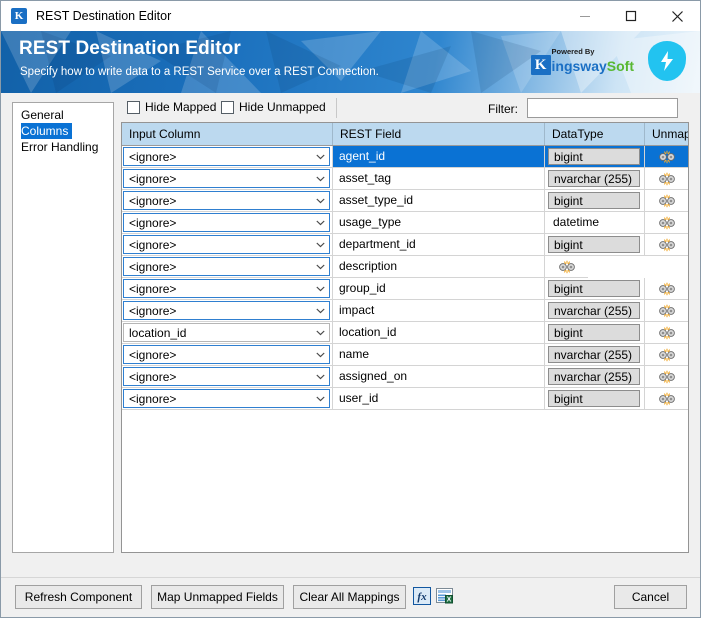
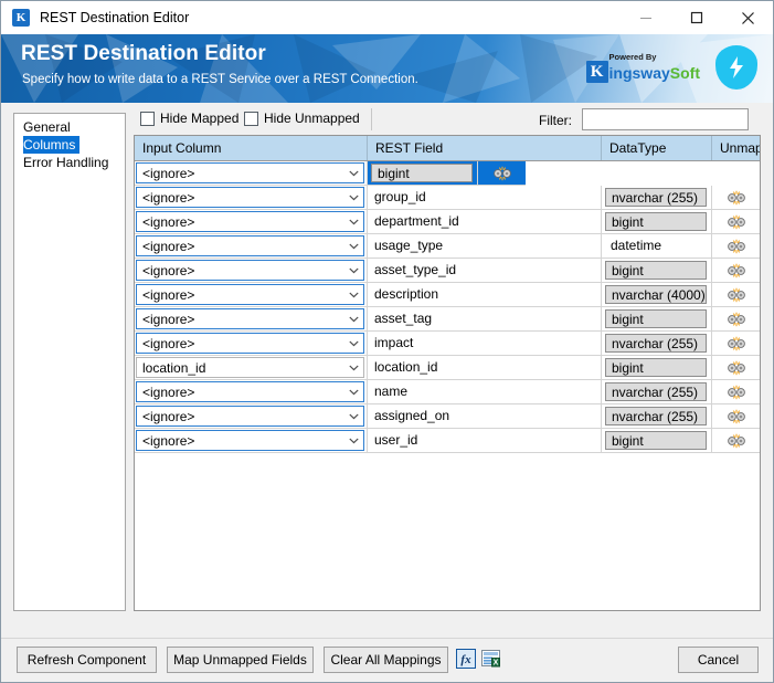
  K
  REST Destination Editor
  REST Destination Editor
  Specify how to write data to a REST Service over a REST Connection.
  K
  Powered By
  ingswaySoft
  General
  Columns
  Error Handling
  Hide Mapped
  Hide Unmapped
  Filter:
  Input Column
  REST Field
  DataType
  Unmap
  <ignore>
- agent_id
  bigint
  <ignore>
- asset_tag
+ group_id
  nvarchar (255)
  <ignore>
- asset_type_id
+ department_id
  bigint
  <ignore>
  usage_type
  datetime
  <ignore>
- department_id
+ asset_type_id
  bigint
  <ignore>
  description
+ nvarchar (4000)
  <ignore>
- group_id
+ asset_tag
  bigint
  <ignore>
  impact
  nvarchar (255)
  location_id
  location_id
  bigint
  <ignore>
  name
  nvarchar (255)
  <ignore>
  assigned_on
  nvarchar (255)
  <ignore>
  user_id
  bigint
  Refresh Component
  Map Unmapped Fields
  Clear All Mappings
  fx
  Cancel
